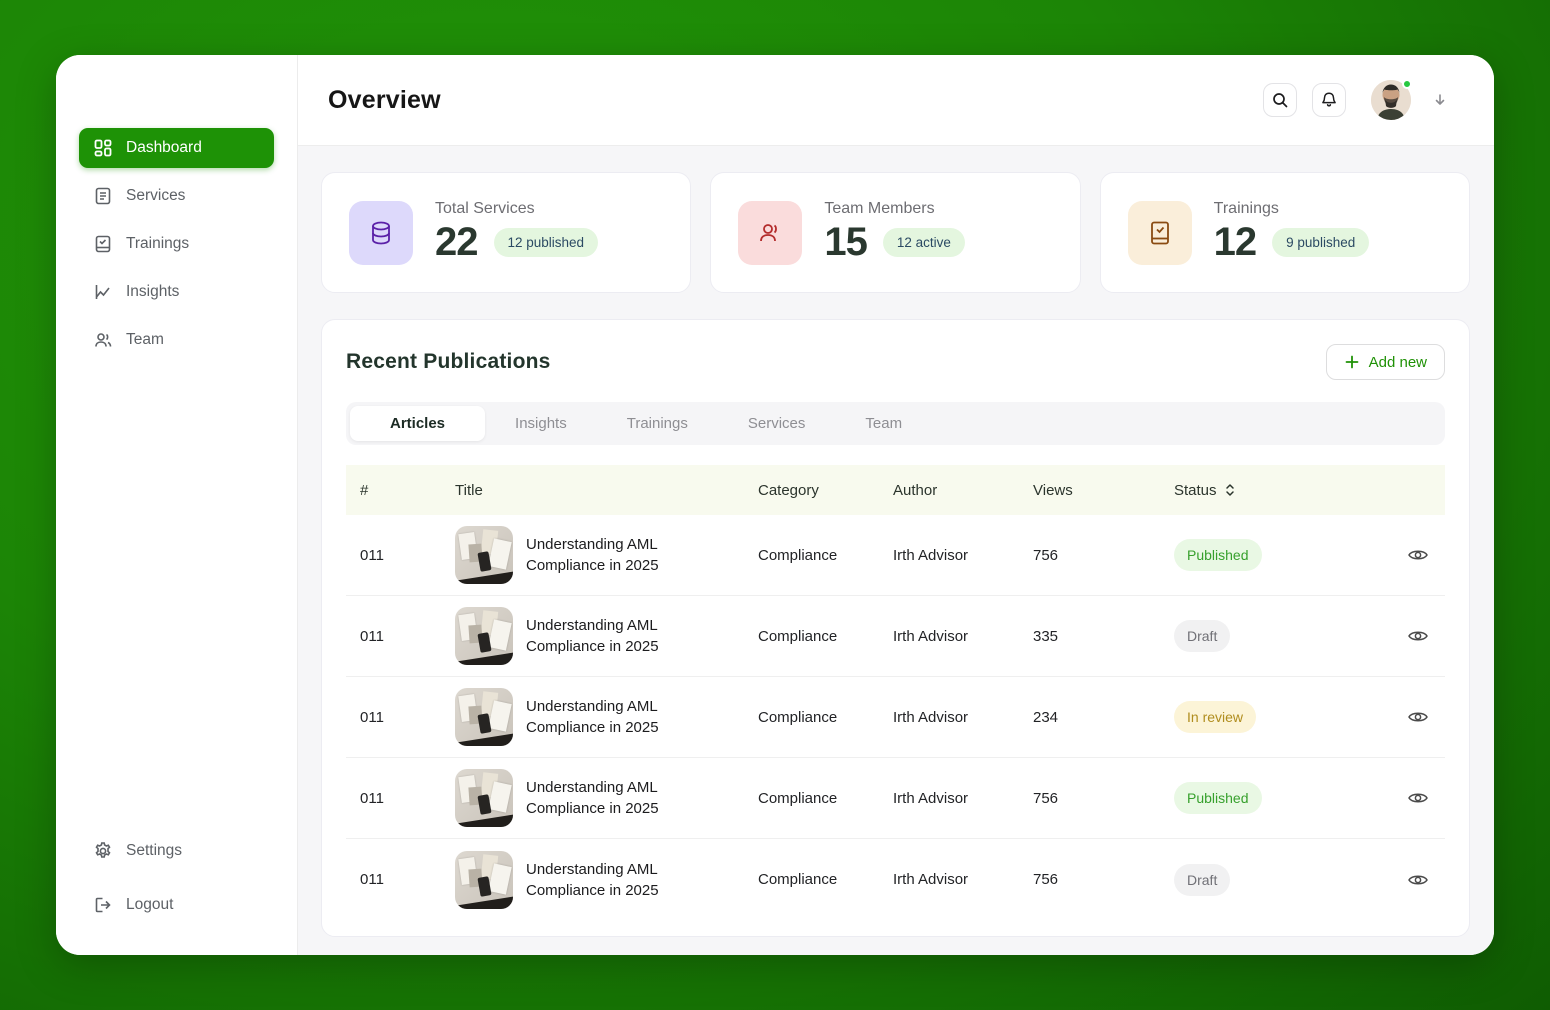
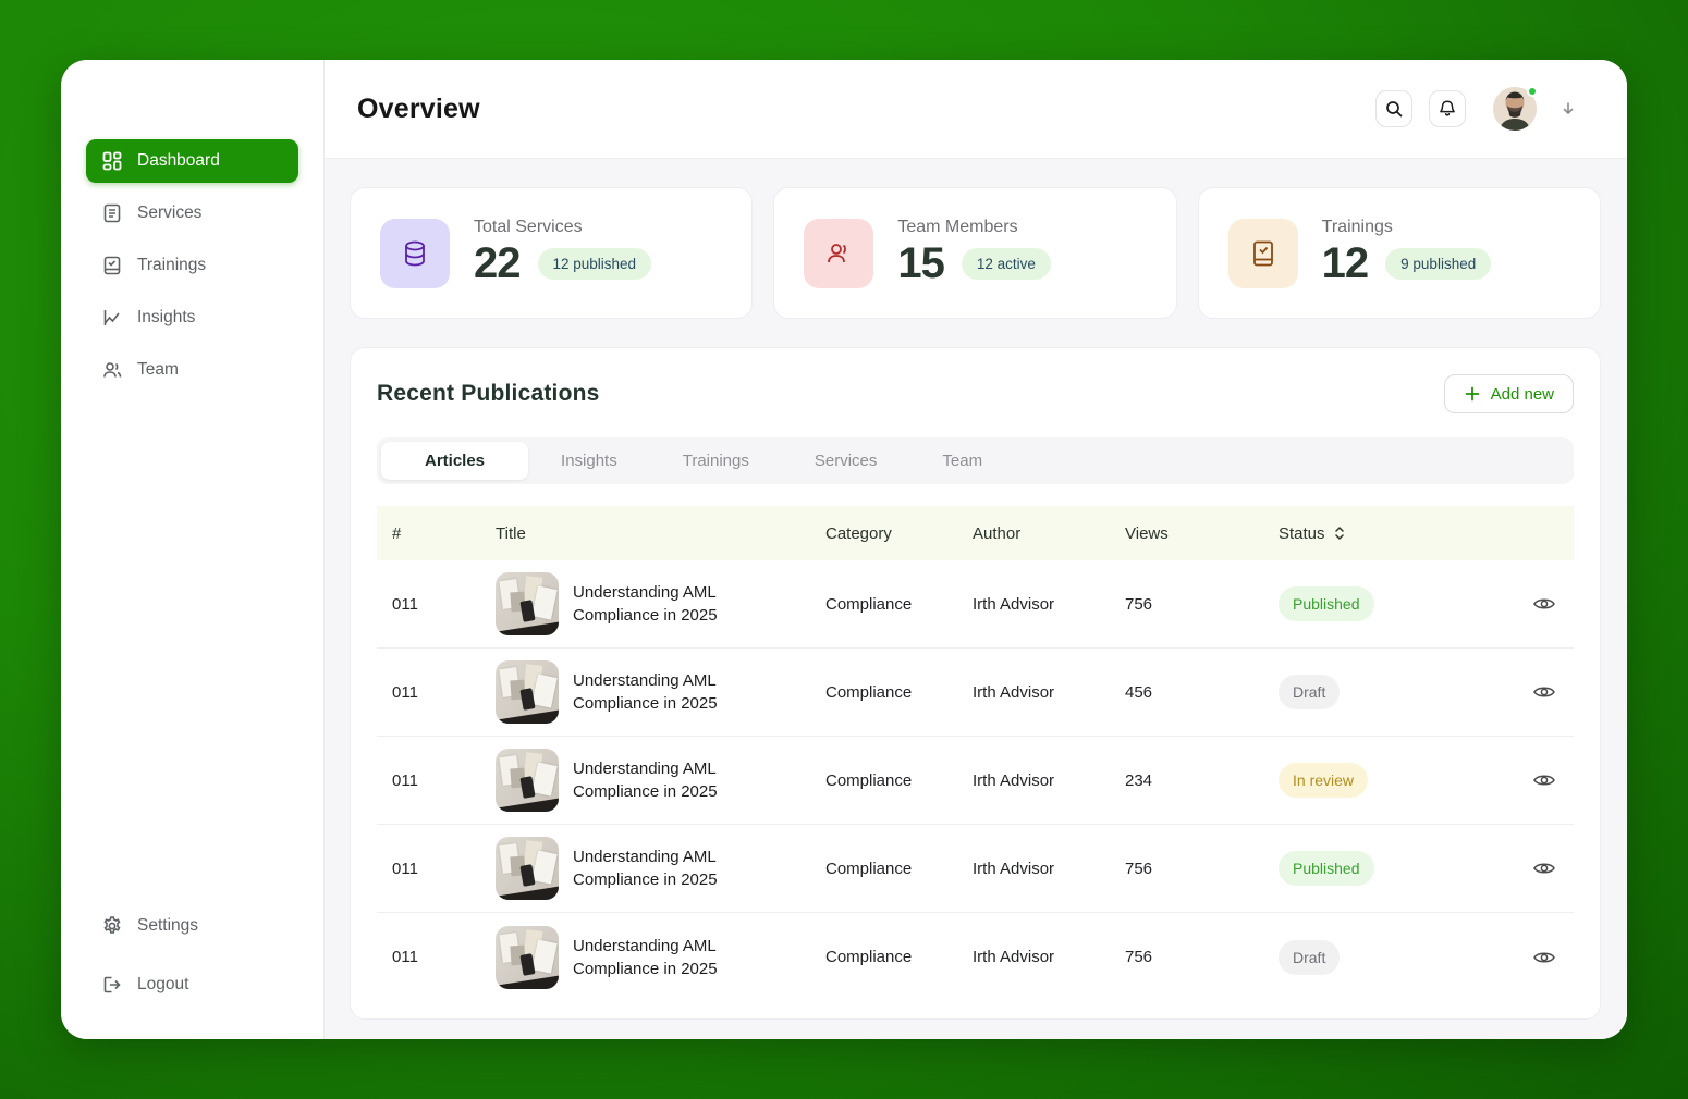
  Dashboard
  Services
  Trainings
  Insights
  Team
  Settings
  Logout
  Overview
  Total Services
  22
  12 published
  Team Members
  15
  12 active
  Trainings
  12
  9 published
  Recent Publications
  Add new
  Articles
  Insights
  Trainings
  Services
  Team
  #
  Title
  Category
  Author
  Views
  Status
  011
  Understanding AML Compliance in 2025
  Compliance
  Irth Advisor
  756
  Published
  011
  Understanding AML Compliance in 2025
  Compliance
  Irth Advisor
- 335
+ 456
  Draft
  011
  Understanding AML Compliance in 2025
  Compliance
  Irth Advisor
  234
  In review
  011
  Understanding AML Compliance in 2025
  Compliance
  Irth Advisor
  756
  Published
  011
  Understanding AML Compliance in 2025
  Compliance
  Irth Advisor
  756
  Draft
